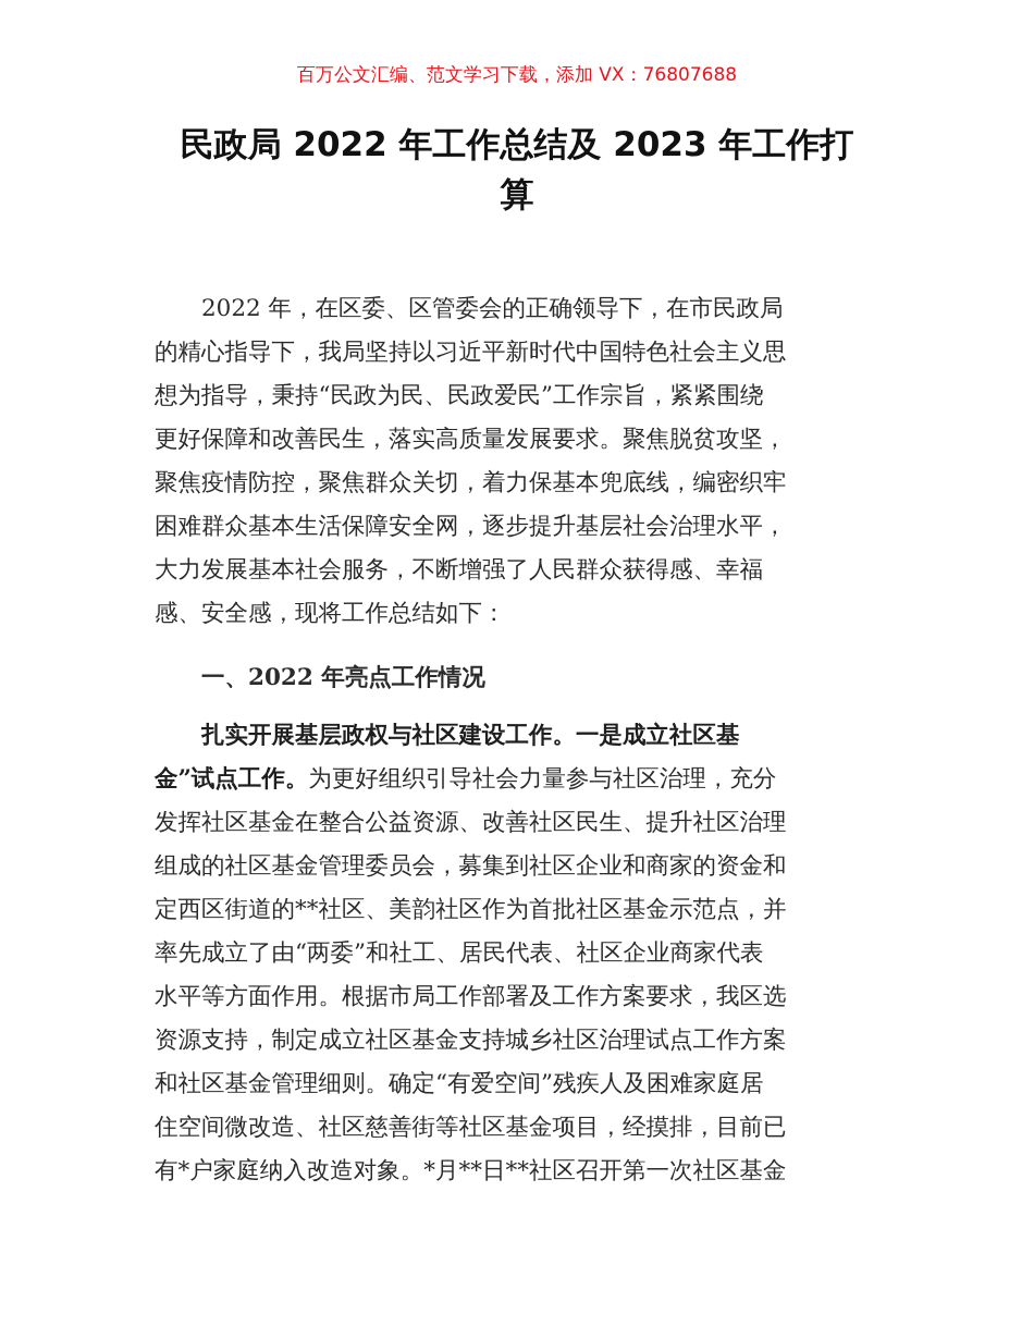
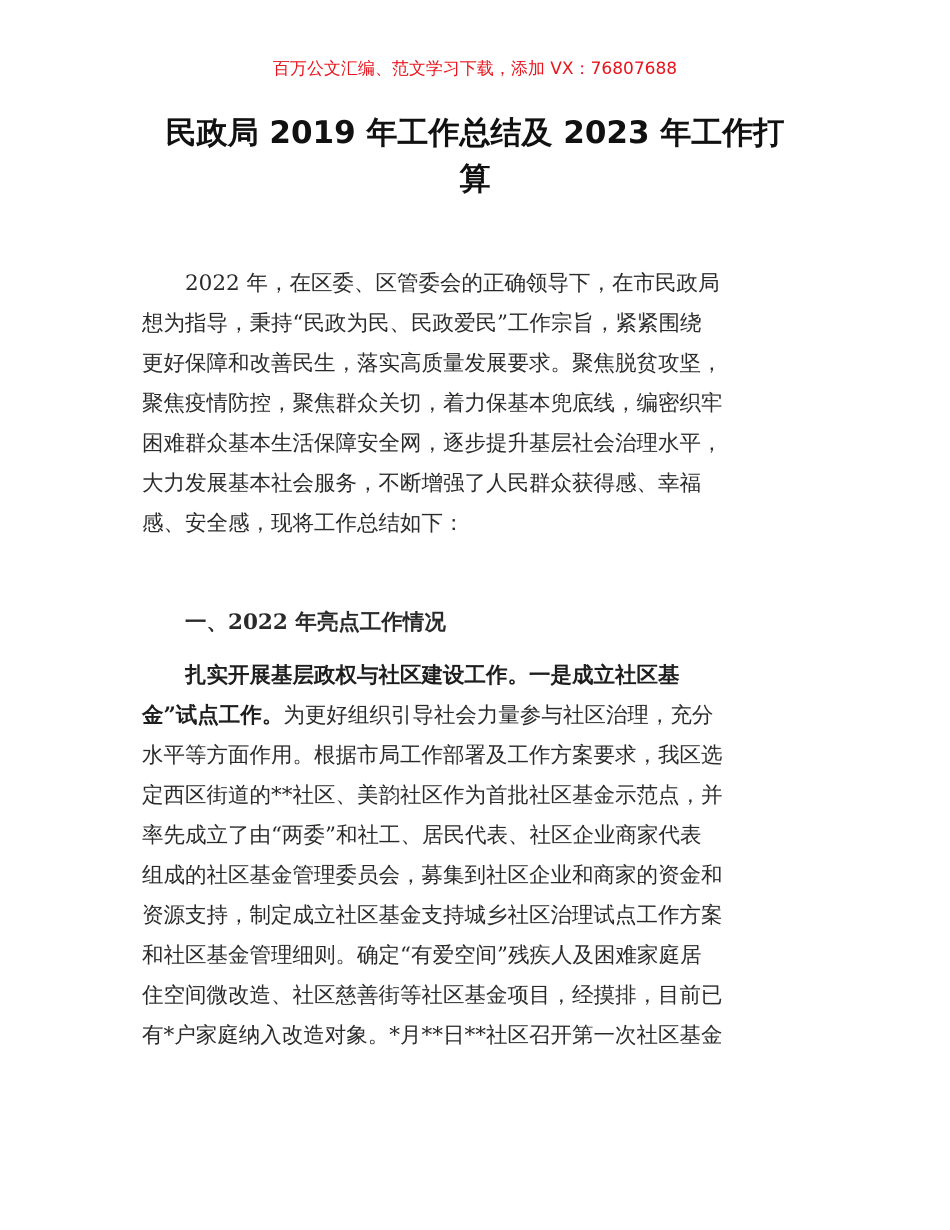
  百万公文汇编、范文学习下载，添加 VX：76807688
- 民政局 2022 年工作总结及 2023 年工作打
+ 民政局 2019 年工作总结及 2023 年工作打
  算
  2022 年，在区委、区管委会的正确领导下，在市民政局
- 的精心指导下，我局坚持以习近平新时代中国特色社会主义思
  想为指导，秉持“民政为民、民政爱民”工作宗旨，紧紧围绕
  更好保障和改善民生，落实高质量发展要求。聚焦脱贫攻坚，
  聚焦疫情防控，聚焦群众关切，着力保基本兜底线，编密织牢
  困难群众基本生活保障安全网，逐步提升基层社会治理水平，
  大力发展基本社会服务，不断增强了人民群众获得感、幸福
  感、安全感，现将工作总结如下：
  一、2022 年亮点工作情况
  扎实开展基层政权与社区建设工作。一是成立社区基
  金”试点工作。为更好组织引导社会力量参与社区治理，充分
- 发挥社区基金在整合公益资源、改善社区民生、提升社区治理
- 组成的社区基金管理委员会，募集到社区企业和商家的资金和
+ 水平等方面作用。根据市局工作部署及工作方案要求，我区选
  定西区街道的**社区、美韵社区作为首批社区基金示范点，并
  率先成立了由“两委”和社工、居民代表、社区企业商家代表
- 水平等方面作用。根据市局工作部署及工作方案要求，我区选
+ 组成的社区基金管理委员会，募集到社区企业和商家的资金和
  资源支持，制定成立社区基金支持城乡社区治理试点工作方案
  和社区基金管理细则。确定“有爱空间”残疾人及困难家庭居
  住空间微改造、社区慈善街等社区基金项目，经摸排，目前已
  有*户家庭纳入改造对象。*月**日**社区召开第一次社区基金
